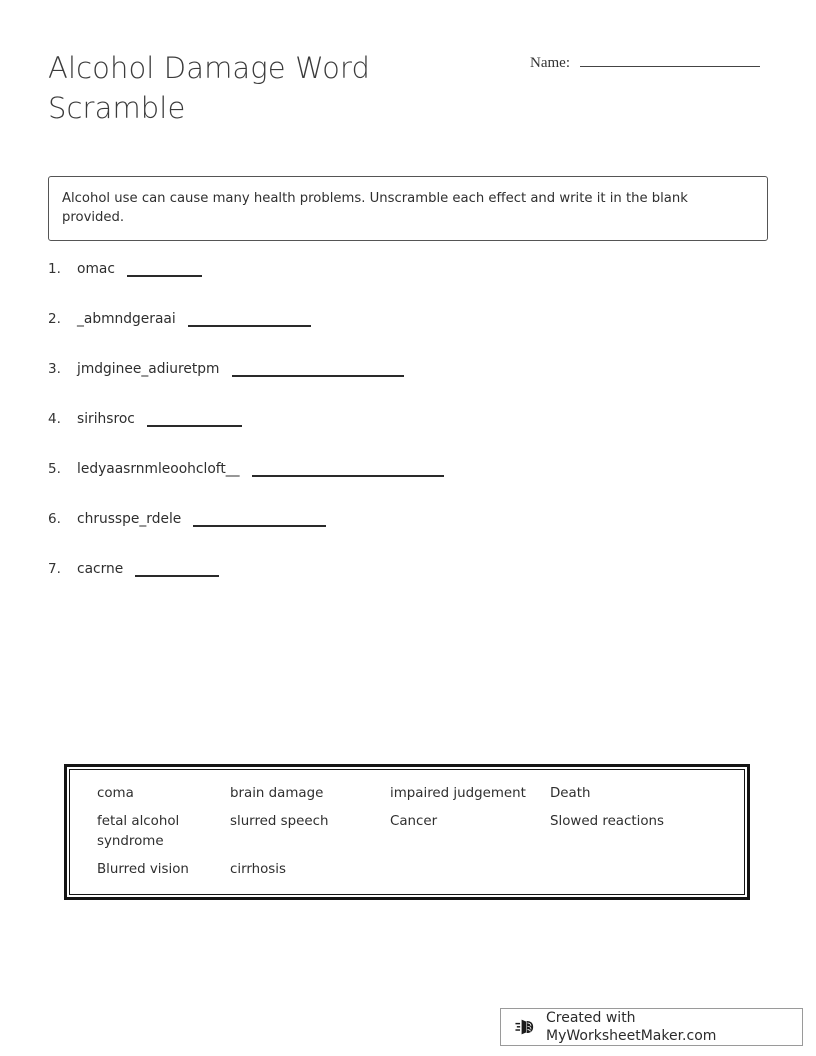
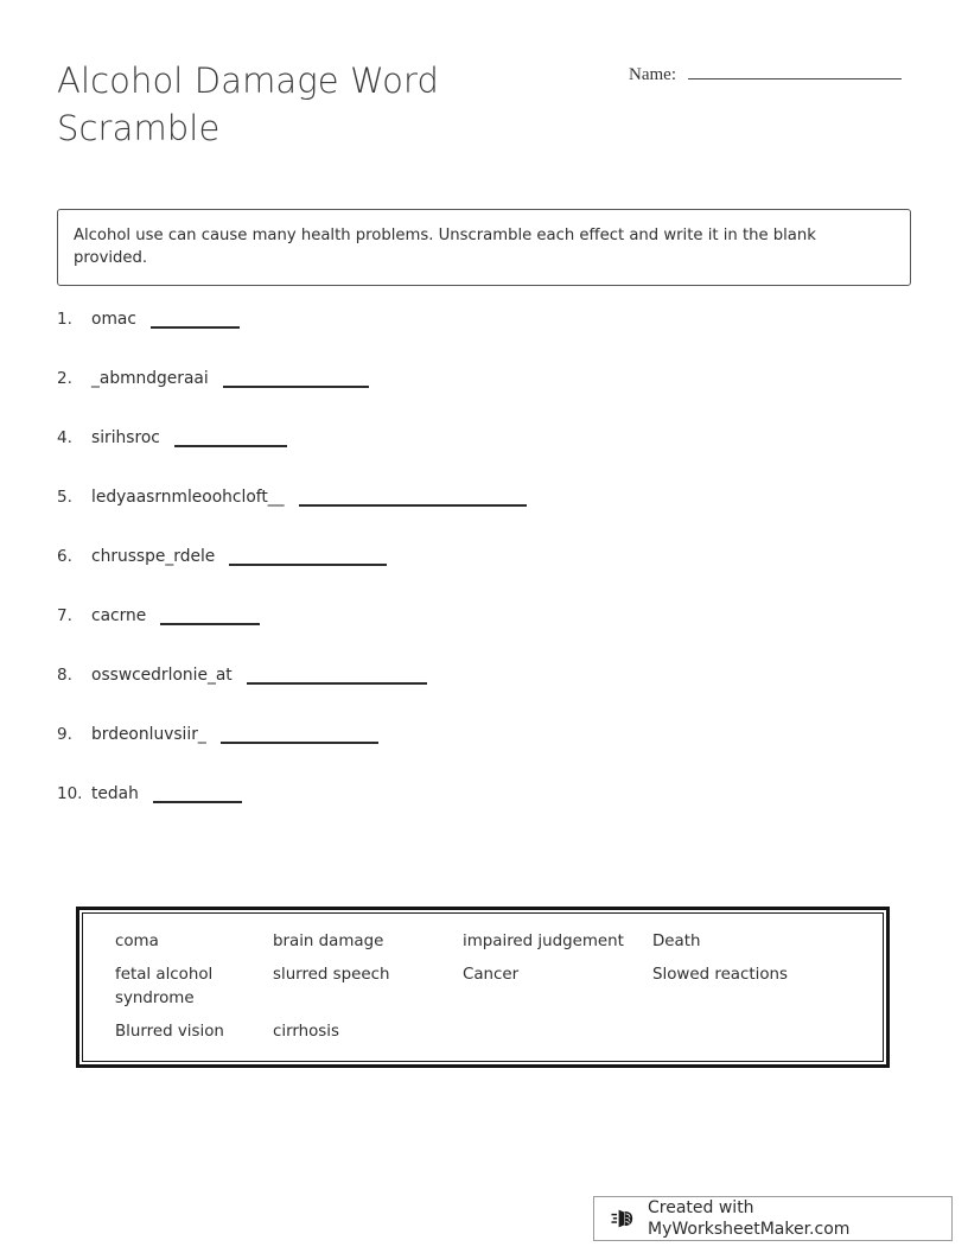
  Alcohol Damage Word Scramble
  Name:
  Alcohol use can cause many health problems. Unscramble each effect and write it in the blank provided.
  1.
  omac
  2.
  _abmndgeraai
- 3.
- jmdginee_adiuretpm
  4.
  sirihsroc
  5.
  ledyaasrnmleoohcloft__
  6.
  chrusspe_rdele
  7.
  cacrne
+ 8.
+ osswcedrlonie_at
+ 9.
+ brdeonluvsiir_
+ 10.
+ tedah
  coma
  brain damage
  impaired judgement
  Death
  fetal alcohol syndrome
  slurred speech
  Cancer
  Slowed reactions
  Blurred vision
  cirrhosis
  Created with MyWorksheetMaker.com
